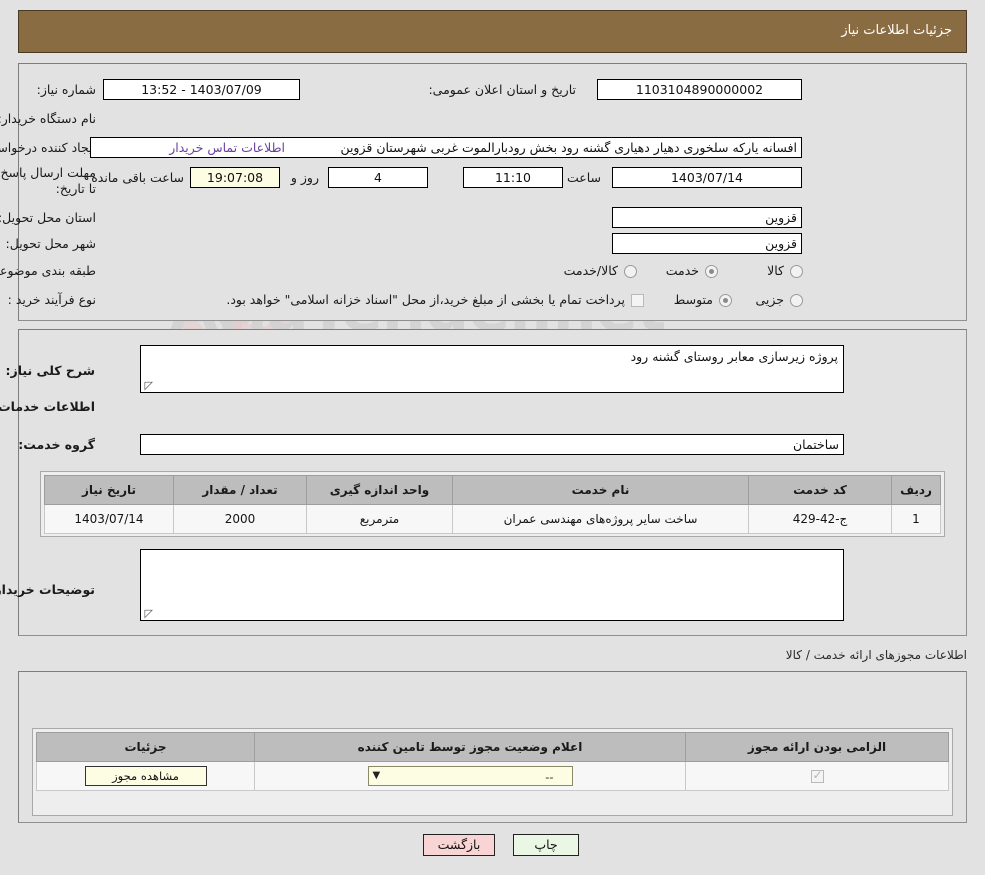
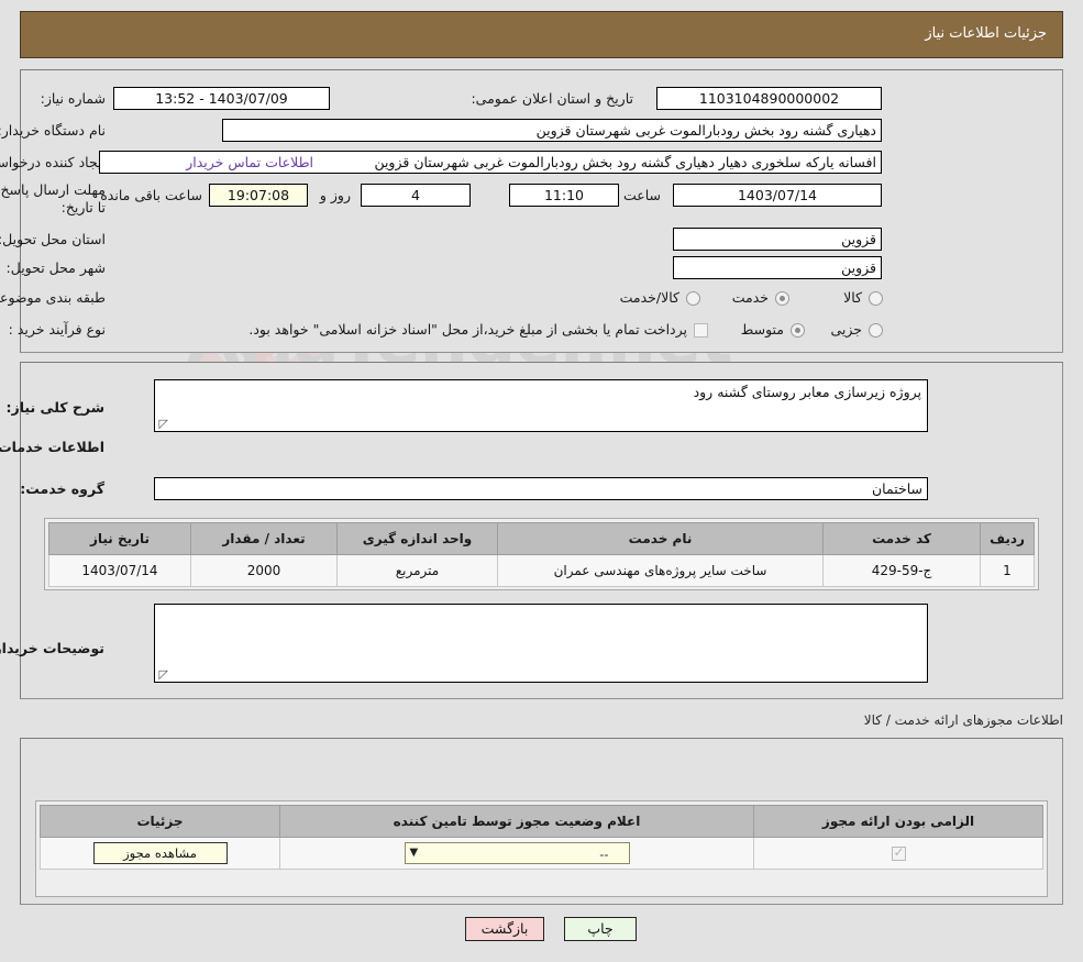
  جزئیات اطلاعات نیاز
  شماره نیاز:
  1103104890000002
  تاریخ و استان اعلان عمومی:
  1403/07/09 - 13:52
  نام دستگاه خریدار
+ دهیاری گشنه رود بخش رودبارالموت غربی شهرستان قزوین
  جاد کننده درخواس
  افسانه یارکه سلخوری دهیار دهیاری گشنه رود بخش رودبارالموت غربی شهرستان قزوین
  اطلاعات تماس خریدار
  مهلت ارسال پاسخ تا تاریخ:
  1403/07/14
  ساعت
  11:10
  4
  روز و
  19:07:08
  ساعت باقی مانده
  استان محل تحویل:
  قزوین
  شهر محل تحویل:
  قزوین
  طبقه بندی موضوع
  کالا
  خدمت
  کالا/خدمت
  نوع فرآیند خرید :
  جزیی
  متوسط
  پرداخت تمام یا بخشی از مبلغ خرید،از محل "اسناد خزانه اسلامی" خواهد بود.
  شرح کلی نیاز:
  پروژه زیرسازی معابر روستای گشنه رود
  ◸
  گروه خدمت:
  ساختمان
  ردیف	کد خدمت	نام خدمت	واحد اندازه گیری	تعداد / مقدار	تاریخ نیاز
- 1	ج-42-429	ساخت سایر پروژه‌های مهندسی عمران	مترمربع	2000	1403/07/14
+ 1	ج-59-429	ساخت سایر پروژه‌های مهندسی عمران	مترمربع	2000	1403/07/14
  توضیحات خریدا
  ◸
  اطلاعات مجوزهای ارائه خدمت / کالا
  الزامی بودن ارائه مجوز	اعلام وضعیت مجوز توسط تامین کننده	جزئیات
  	▼ --	مشاهده مجوز
  بازگشت
  چاپ
